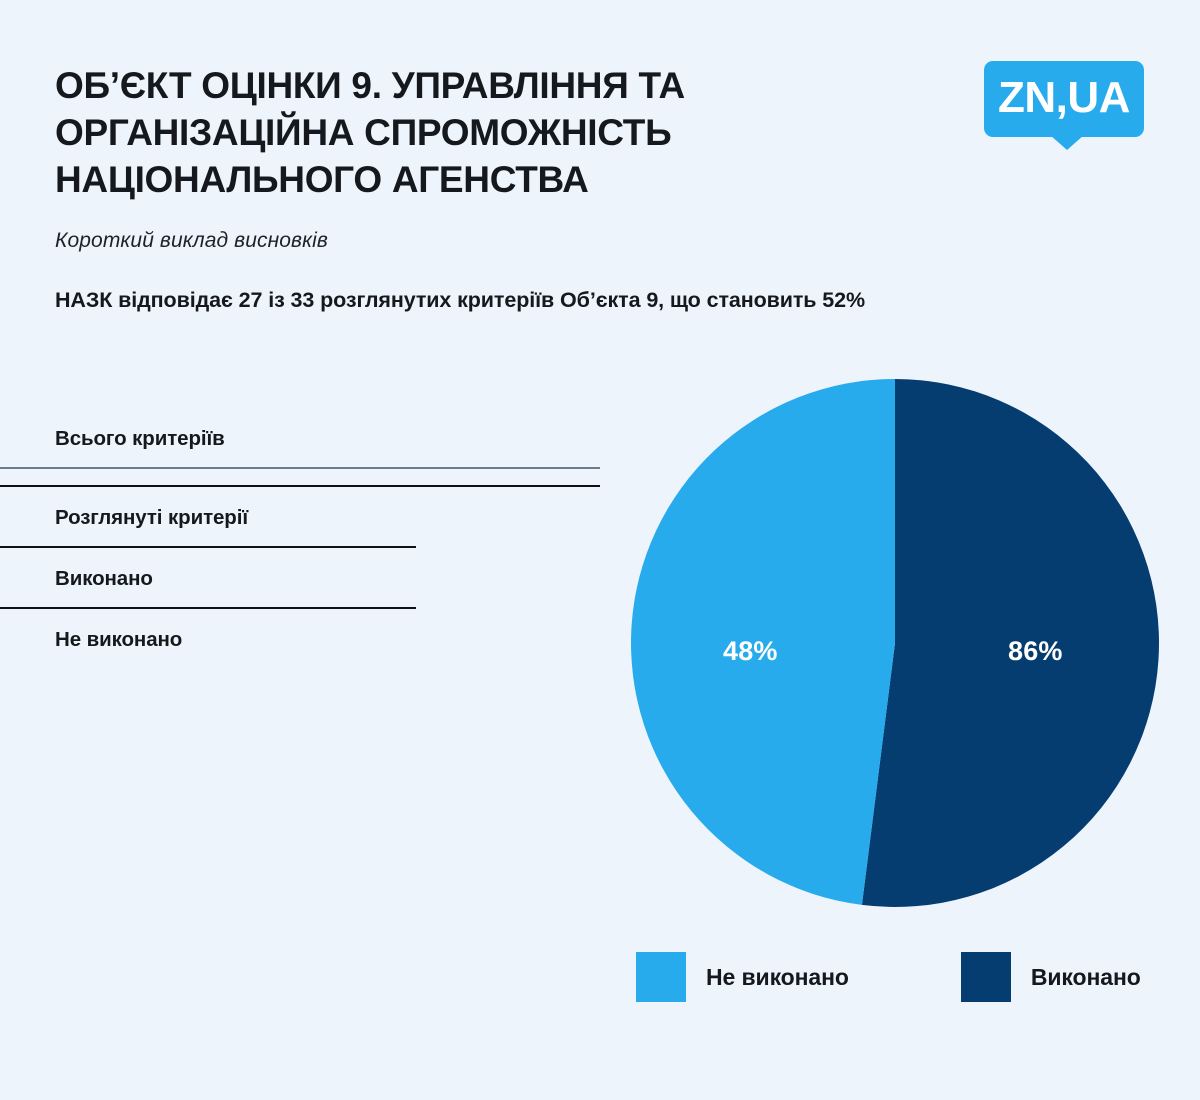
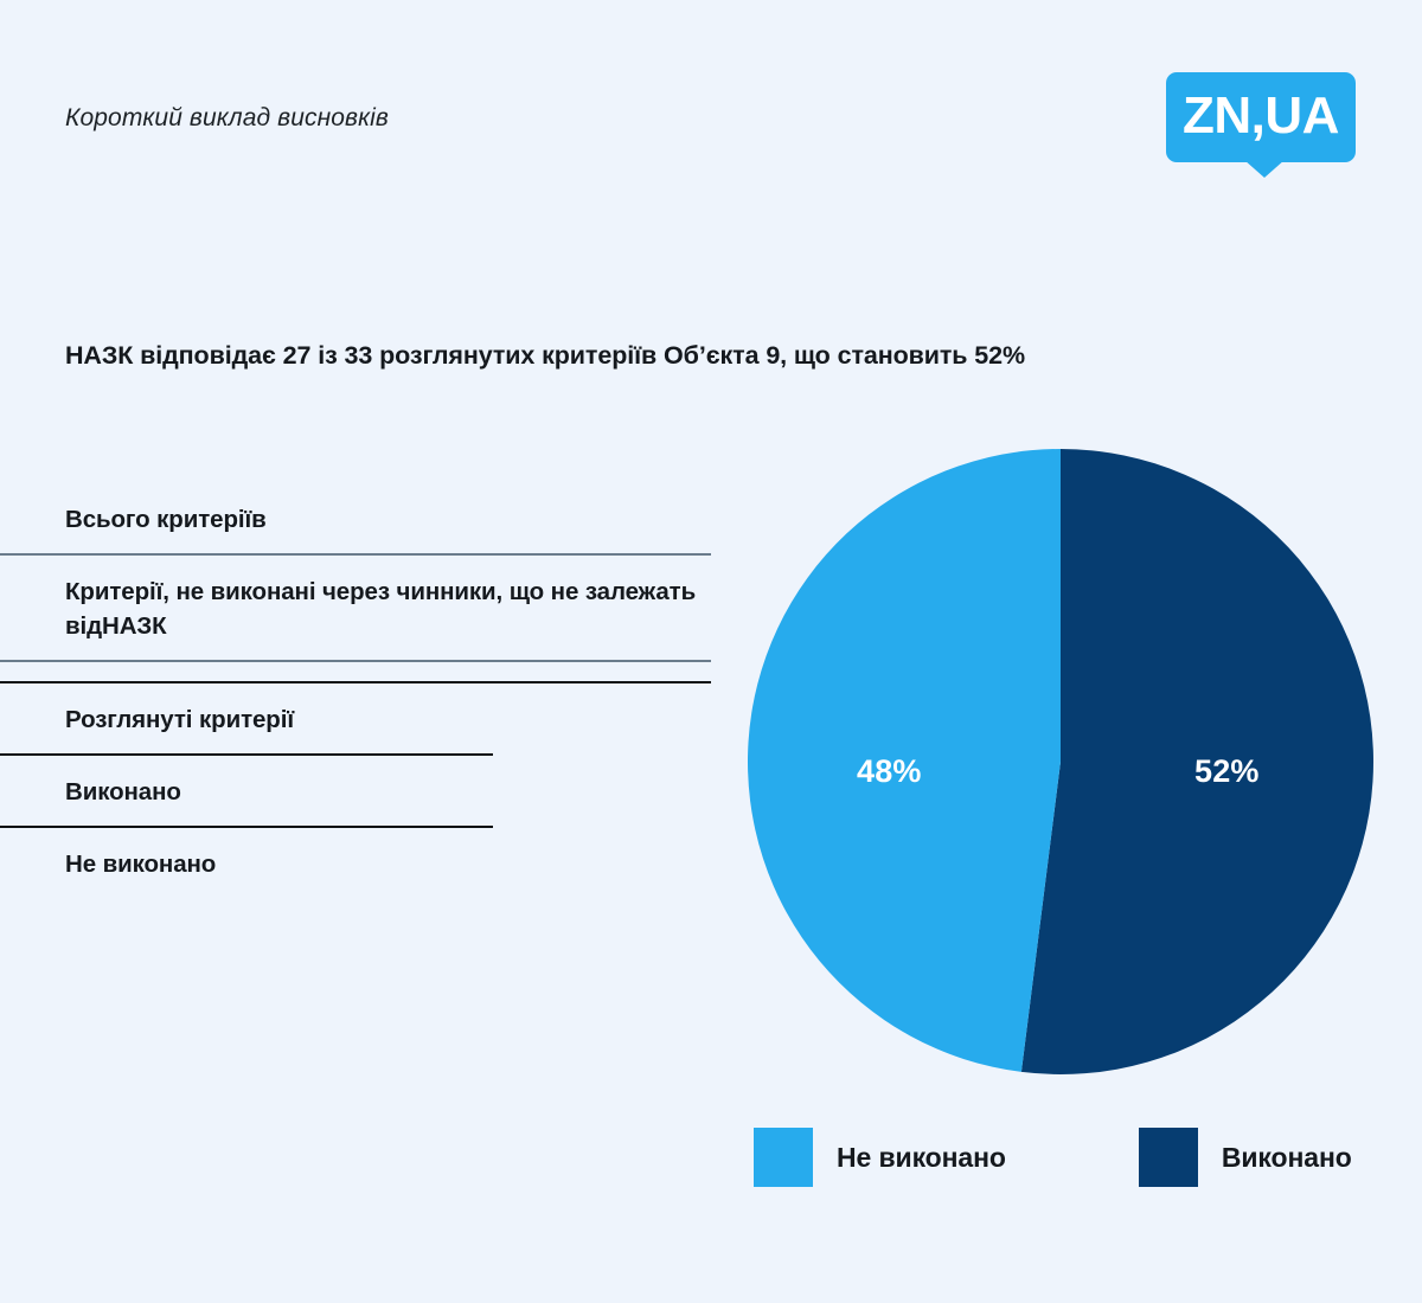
- ОБ’ЄКТ ОЦІНКИ 9. УПРАВЛІННЯ ТА ОРГАНІЗАЦІЙНА СПРОМОЖНІСТЬ НАЦІОНАЛЬНОГО АГЕНСТВА
  Короткий виклад висновків
  НАЗК відповідає 27 із 33 розглянутих критеріїв Об’єкта 9, що становить 52%
  ZN,UA
  Всього критеріїв
+ Критерії, не виконані через чинники, що не залежать відНАЗК
  Розглянуті критерії
  Виконано
  Не виконано
  48%
- 86%
+ 52%
  Не виконано
  Виконано
